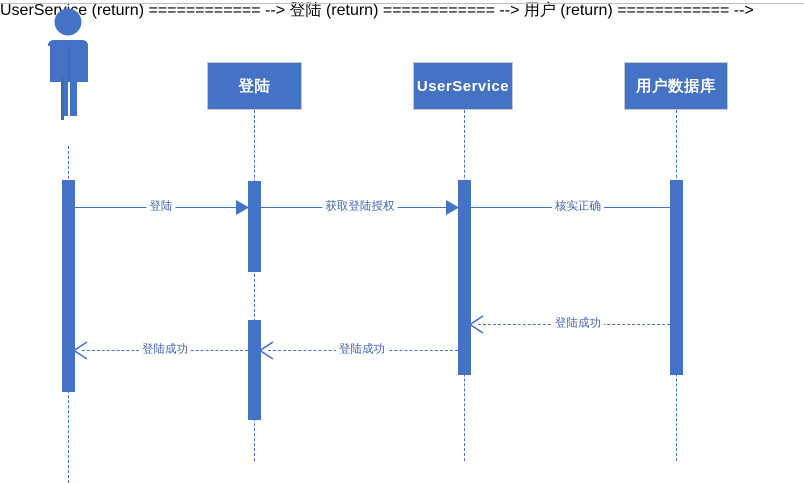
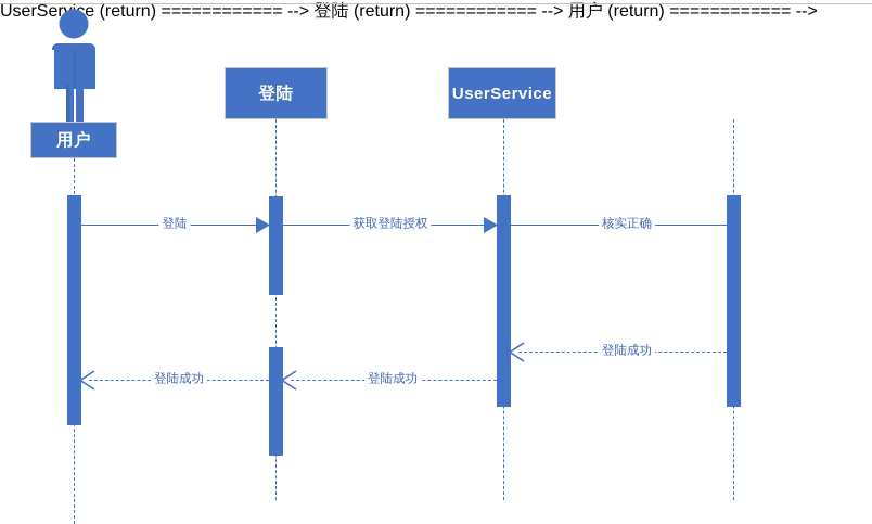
+ 用户
  登陆
  UserService
- 用户数据库
  登陆
  获取登陆授权
  核实正确
  UserService (return) ============ -->
  登陆成功
  登陆 (return) ============ -->
  登陆成功
  用户 (return) ============ -->
  登陆成功
